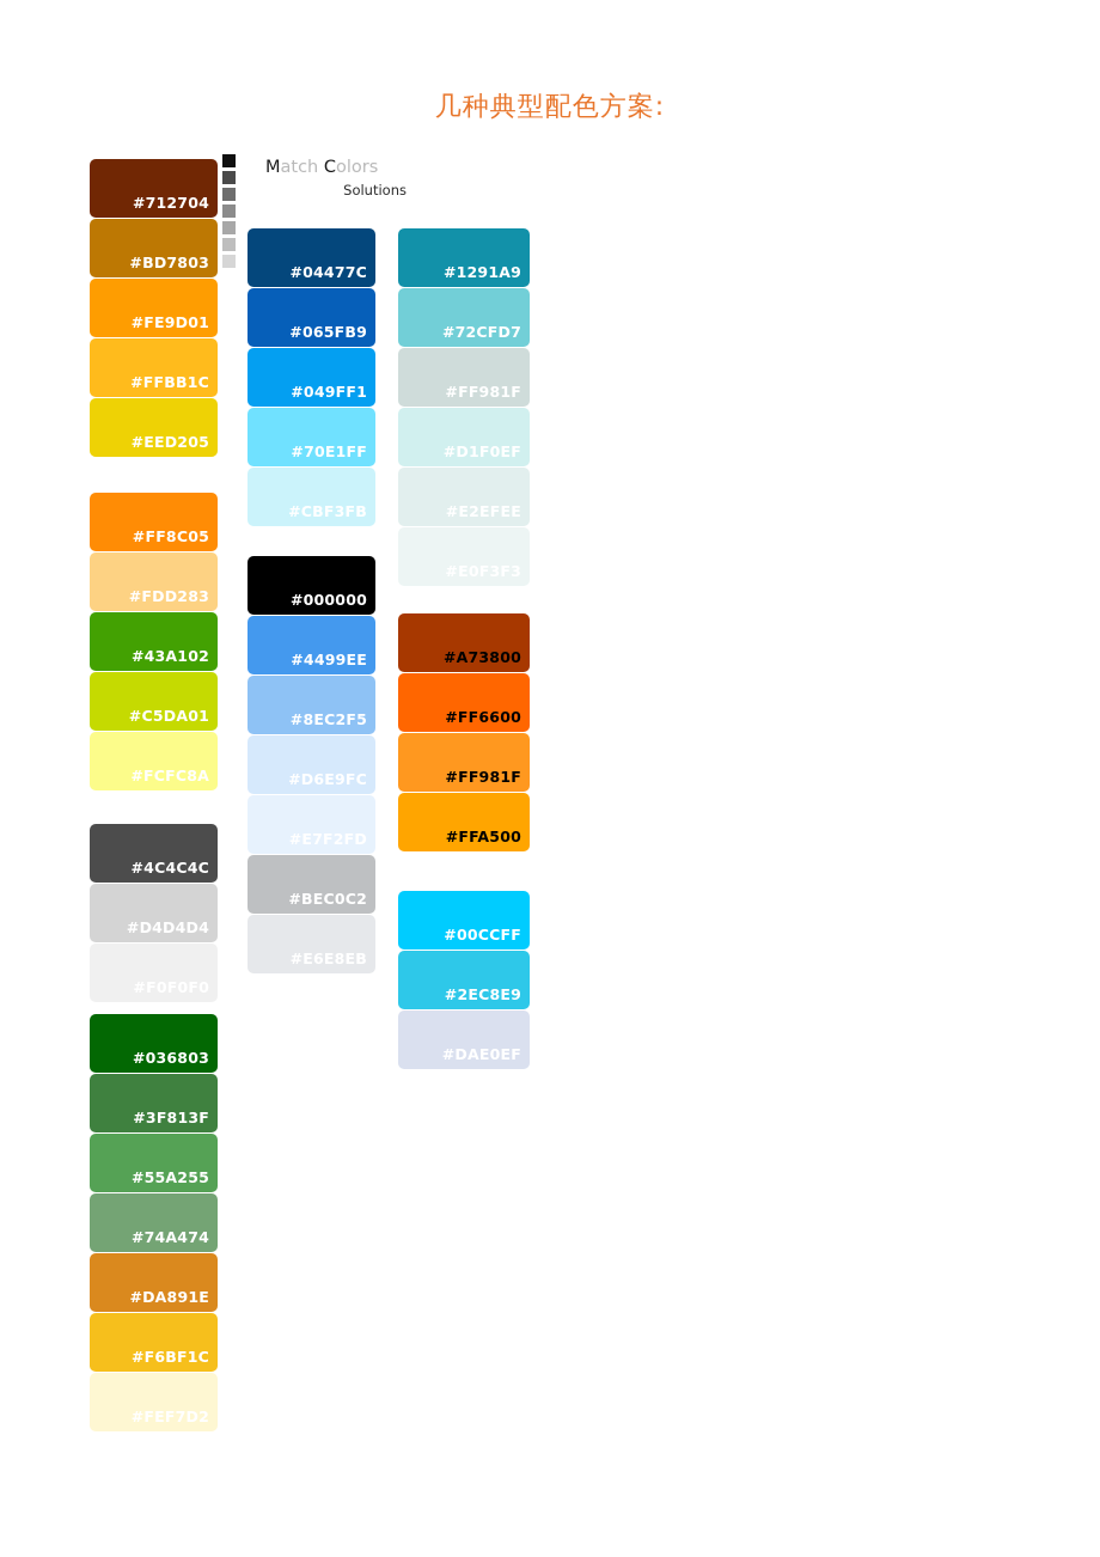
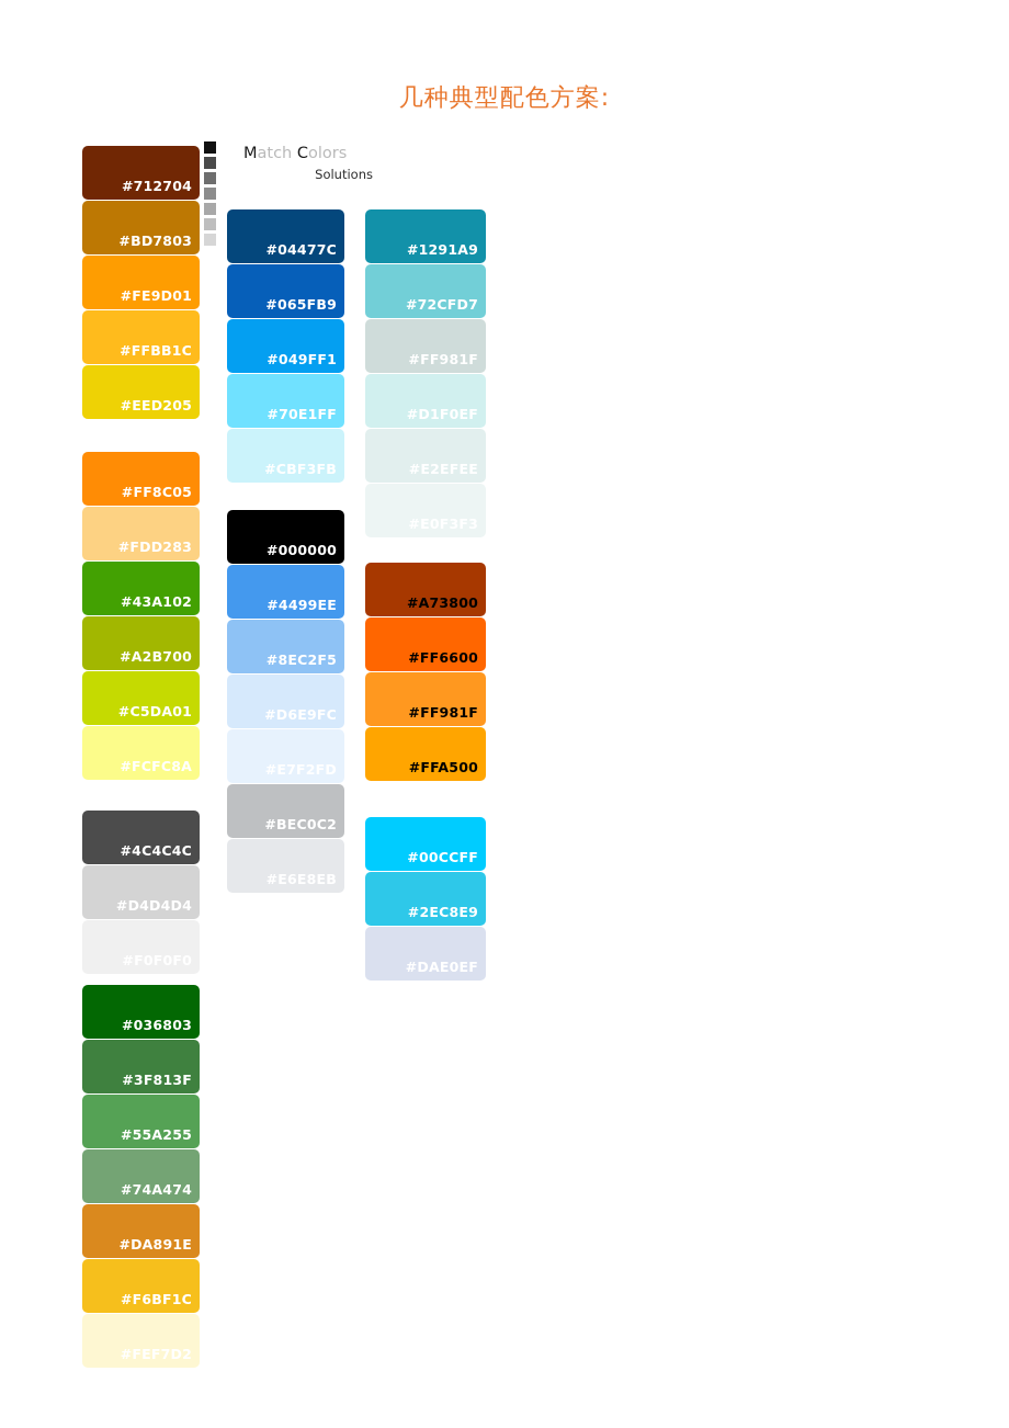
  几种典型配色方案:
  Match Colors
  Solutions
  #712704
  #BD7803
  #FE9D01
  #FFBB1C
  #EED205
  #FF8C05
  #FDD283
  #43A102
+ #A2B700
  #C5DA01
  #FCFC8A
  #4C4C4C
  #D4D4D4
  #036803
  #3F813F
  #55A255
  #74A474
  #DA891E
  #F6BF1C
  #FEF7D2
  #04477C
  #065FB9
  #049FF1
  #70E1FF
  #CBF3FB
  #000000
  #4499EE
  #8EC2F5
  #D6E9FC
  #E7F2FD
  #BEC0C2
  #E6E8EB
  #1291A9
  #72CFD7
  #FF981F
  #D1F0EF
  #E2EFEE
  #A73800
  #FF6600
  #FF981F
  #FFA500
  #00CCFF
  #2EC8E9
  #DAE0EF
